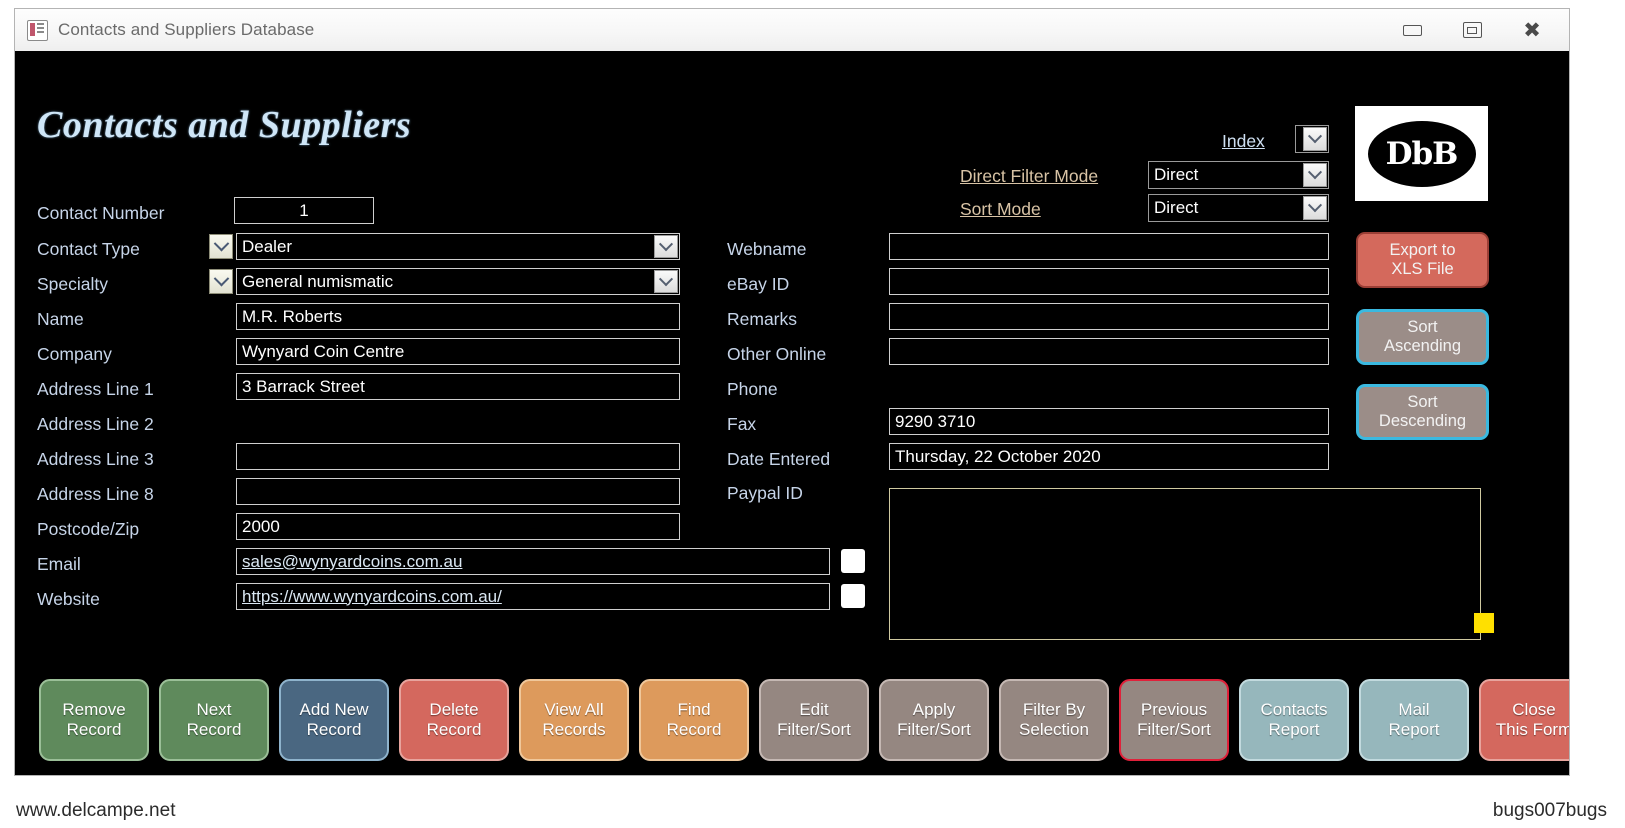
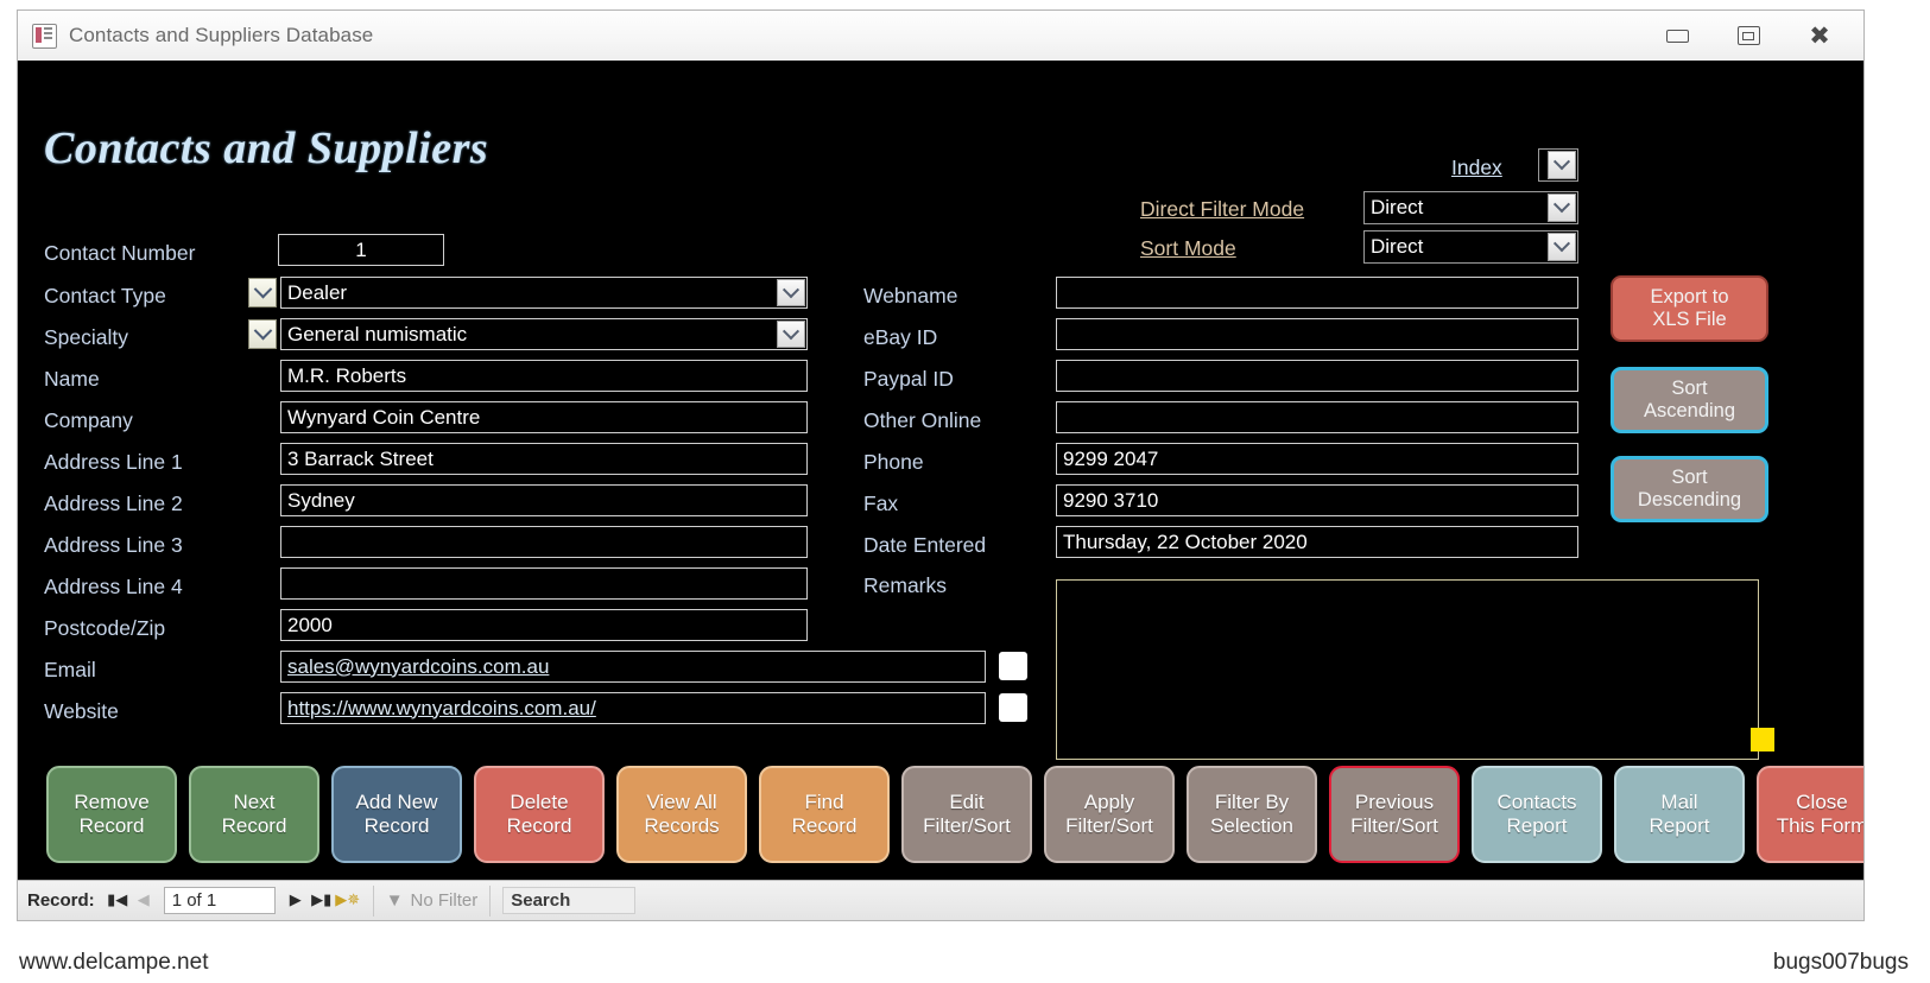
  Contacts and Suppliers Database
  ✖
  Contacts and Suppliers
  Index
  Direct Filter Mode
  Direct
  Sort Mode
  Direct
- DbB
  Contact Number
  1
  Contact Type
  Dealer
  Specialty
  General numismatic
  Name
  M.R. Roberts
  Company
  Wynyard Coin Centre
  Address Line 1
  3 Barrack Street
  Address Line 2
+ Sydney
  Address Line 3
- Address Line 8
+ Address Line 4
  Postcode/Zip
  2000
  Email
  sales@wynyardcoins.com.au
  Website
  https://www.wynyardcoins.com.au/
  Webname
  eBay ID
- Remarks
+ Paypal ID
  Other Online
  Phone
+ 9299 2047
  Fax
  9290 3710
  Date Entered
  Thursday, 22 October 2020
- Paypal ID
+ Remarks
  Export to
  XLS File
  Sort
  Ascending
  Sort
  Descending
  Remove
  Record
  Next
  Record
  Add New
  Record
  Delete
  Record
  View All
  Records
  Find
  Record
  Edit
  Filter/Sort
  Apply
  Filter/Sort
  Filter By
  Selection
  Previous
  Filter/Sort
  Contacts
  Report
  Mail
  Report
  Close
  This Form
+ Record:
+ ▮◀
+ ◀
+ 1 of 1
+ ▶
+ ▶▮
+ ▶✵
+ ▼
+ No Filter
+ Search
  www.delcampe.net
  bugs007bugs
